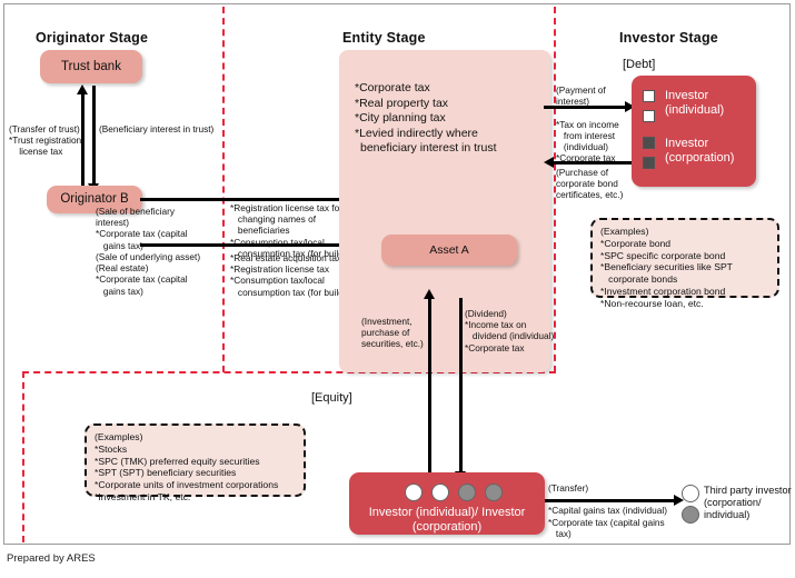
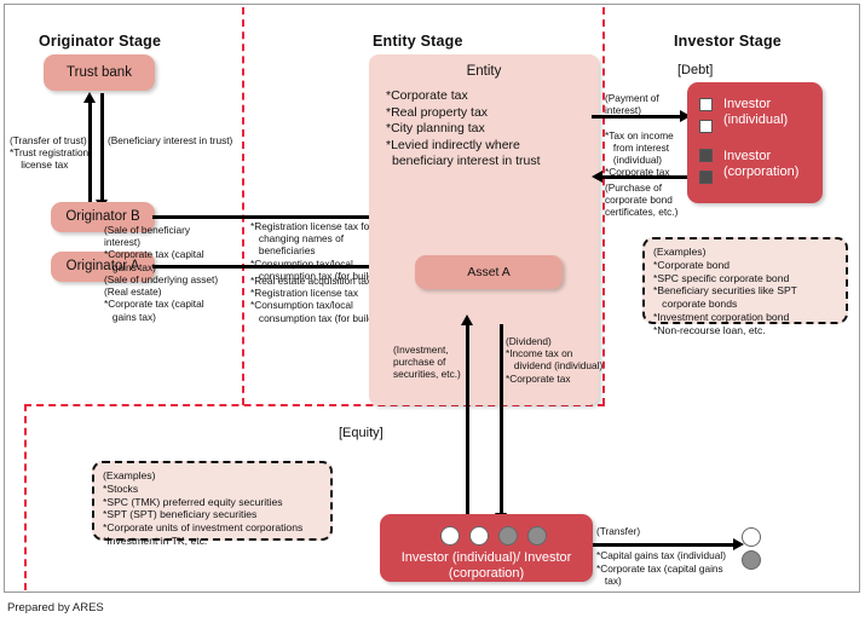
  Originator Stage
  Entity Stage
  Investor Stage
  [Debt]
  [Equity]
  Trust bank
  (Transfer of trust)
  *Trust registration
  license tax
  (Beneficiary interest in trust)
  Originator B
+ Originator A
  (Sale of beneficiary
  interest)
  *Corporate tax (capital
  gains tax)
  (Sale of underlying asset)
  (Real estate)
  *Corporate tax (capital
  gains tax)
  *Registration license tax fo
  changing names of
  beneficiaries
  *Consumption tax/local
  consumption tax (for buil
  *Real estate acquisition ta
  *Registration license tax
  *Consumption tax/local
  consumption tax (for buil
+ Entity
  *Corporate tax
  *Real property tax
  *City planning tax
  *Levied indirectly where
  beneficiary interest in trust
  Asset A
  (Payment of
  interest)
  *Tax on income
  from interest
  (individual)
  *Corporate tax
  (Purchase of
  corporate bond
  certificates, etc.)
  Investor
  (individual)
  Investor
  (corporation)
  (Examples) *Corporate bond *SPC specific corporate bond *Beneficiary securities like SPT corporate bonds *Investment corporation bond *Non-recourse loan, etc.
  (Examples) *Stocks *SPC (TMK) preferred equity securities *SPT (SPT) beneficiary securities *Corporate units of investment corporations *Investment in TK, etc.
  (Investment,
  purchase of
  securities, etc.)
  (Dividend)
  *Income tax on
  dividend (individual)
  *Corporate tax
  Investor (individual)/ Investor
  (corporation)
  (Transfer)
  *Capital gains tax (individual)
  *Corporate tax (capital gains
  tax)
- Third party investor
- (corporation/
- individual)
  Prepared by ARES
